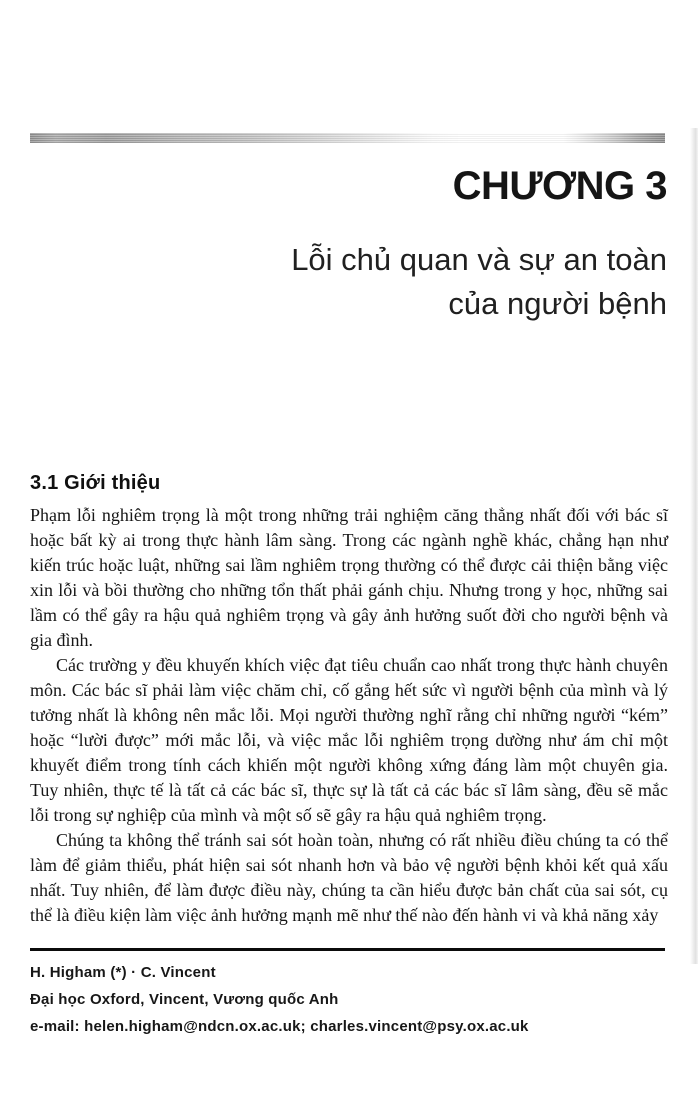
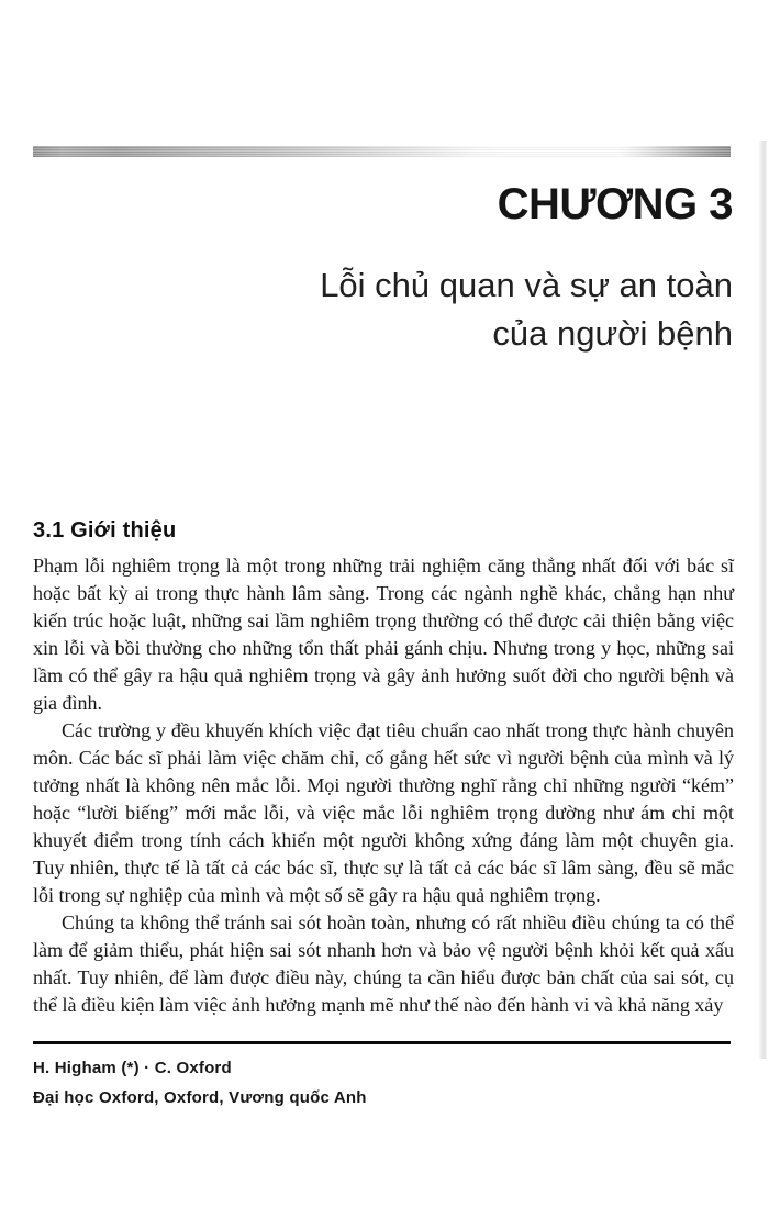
  CHƯƠNG 3
  Lỗi chủ quan và sự an toàn
  của người bệnh
  3.1 Giới thiệu
  Phạm lỗi nghiêm trọng là một trong những trải nghiệm căng thẳng nhất đối với bác sĩ hoặc bất kỳ ai trong thực hành lâm sàng. Trong các ngành nghề khác, chẳng hạn như kiến trúc hoặc luật, những sai lầm nghiêm trọng thường có thể được cải thiện bằng việc xin lỗi và bồi thường cho những tổn thất phải gánh chịu. Nhưng trong y học, những sai lầm có thể gây ra hậu quả nghiêm trọng và gây ảnh hưởng suốt đời cho người bệnh và gia đình.
- Các trường y đều khuyến khích việc đạt tiêu chuẩn cao nhất trong thực hành chuyên môn. Các bác sĩ phải làm việc chăm chỉ, cố gắng hết sức vì người bệnh của mình và lý tưởng nhất là không nên mắc lỗi. Mọi người thường nghĩ rằng chỉ những người “kém” hoặc “lười được” mới mắc lỗi, và việc mắc lỗi nghiêm trọng dường như ám chỉ một khuyết điểm trong tính cách khiến một người không xứng đáng làm một chuyên gia. Tuy nhiên, thực tế là tất cả các bác sĩ, thực sự là tất cả các bác sĩ lâm sàng, đều sẽ mắc lỗi trong sự nghiệp của mình và một số sẽ gây ra hậu quả nghiêm trọng.
+ Các trường y đều khuyến khích việc đạt tiêu chuẩn cao nhất trong thực hành chuyên môn. Các bác sĩ phải làm việc chăm chỉ, cố gắng hết sức vì người bệnh của mình và lý tưởng nhất là không nên mắc lỗi. Mọi người thường nghĩ rằng chỉ những người “kém” hoặc “lười biếng” mới mắc lỗi, và việc mắc lỗi nghiêm trọng dường như ám chỉ một khuyết điểm trong tính cách khiến một người không xứng đáng làm một chuyên gia. Tuy nhiên, thực tế là tất cả các bác sĩ, thực sự là tất cả các bác sĩ lâm sàng, đều sẽ mắc lỗi trong sự nghiệp của mình và một số sẽ gây ra hậu quả nghiêm trọng.
  Chúng ta không thể tránh sai sót hoàn toàn, nhưng có rất nhiều điều chúng ta có thể làm để giảm thiểu, phát hiện sai sót nhanh hơn và bảo vệ người bệnh khỏi kết quả xấu nhất. Tuy nhiên, để làm được điều này, chúng ta cần hiểu được bản chất của sai sót, cụ thể là điều kiện làm việc ảnh hưởng mạnh mẽ như thế nào đến hành vi và khả năng xảy
- H. Higham (*) · C. Vincent
+ H. Higham (*) · C. Oxford
- Đại học Oxford, Vincent, Vương quốc Anh
+ Đại học Oxford, Oxford, Vương quốc Anh
- e-mail: helen.higham@ndcn.ox.ac.uk; charles.vincent@psy.ox.ac.uk
